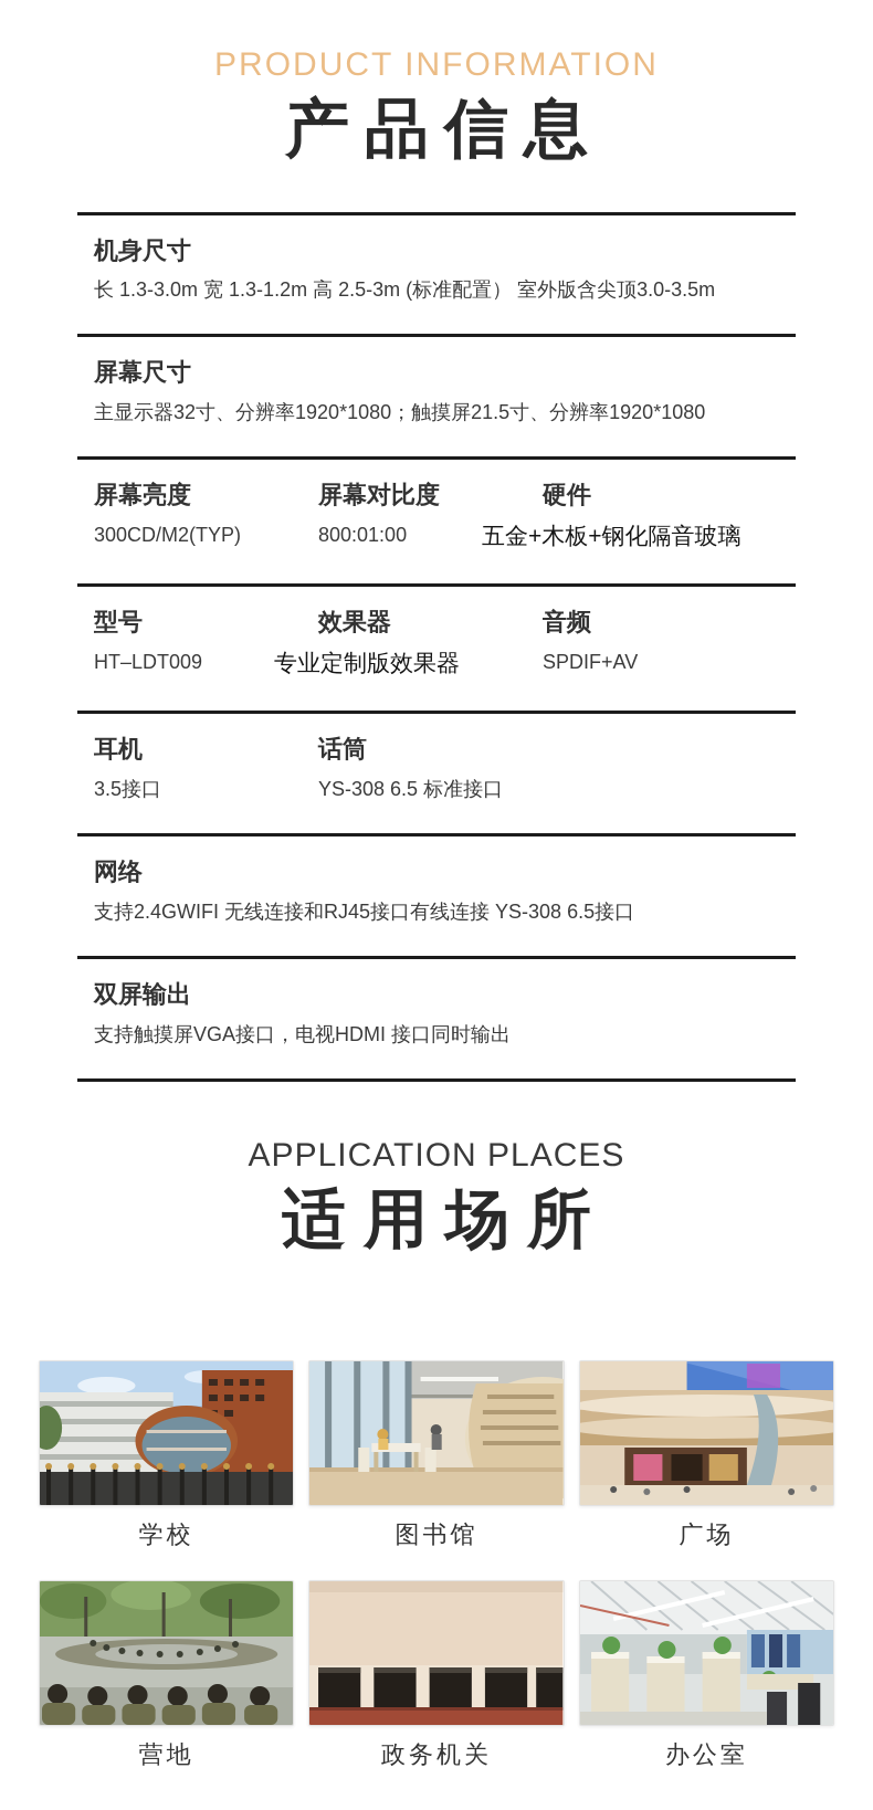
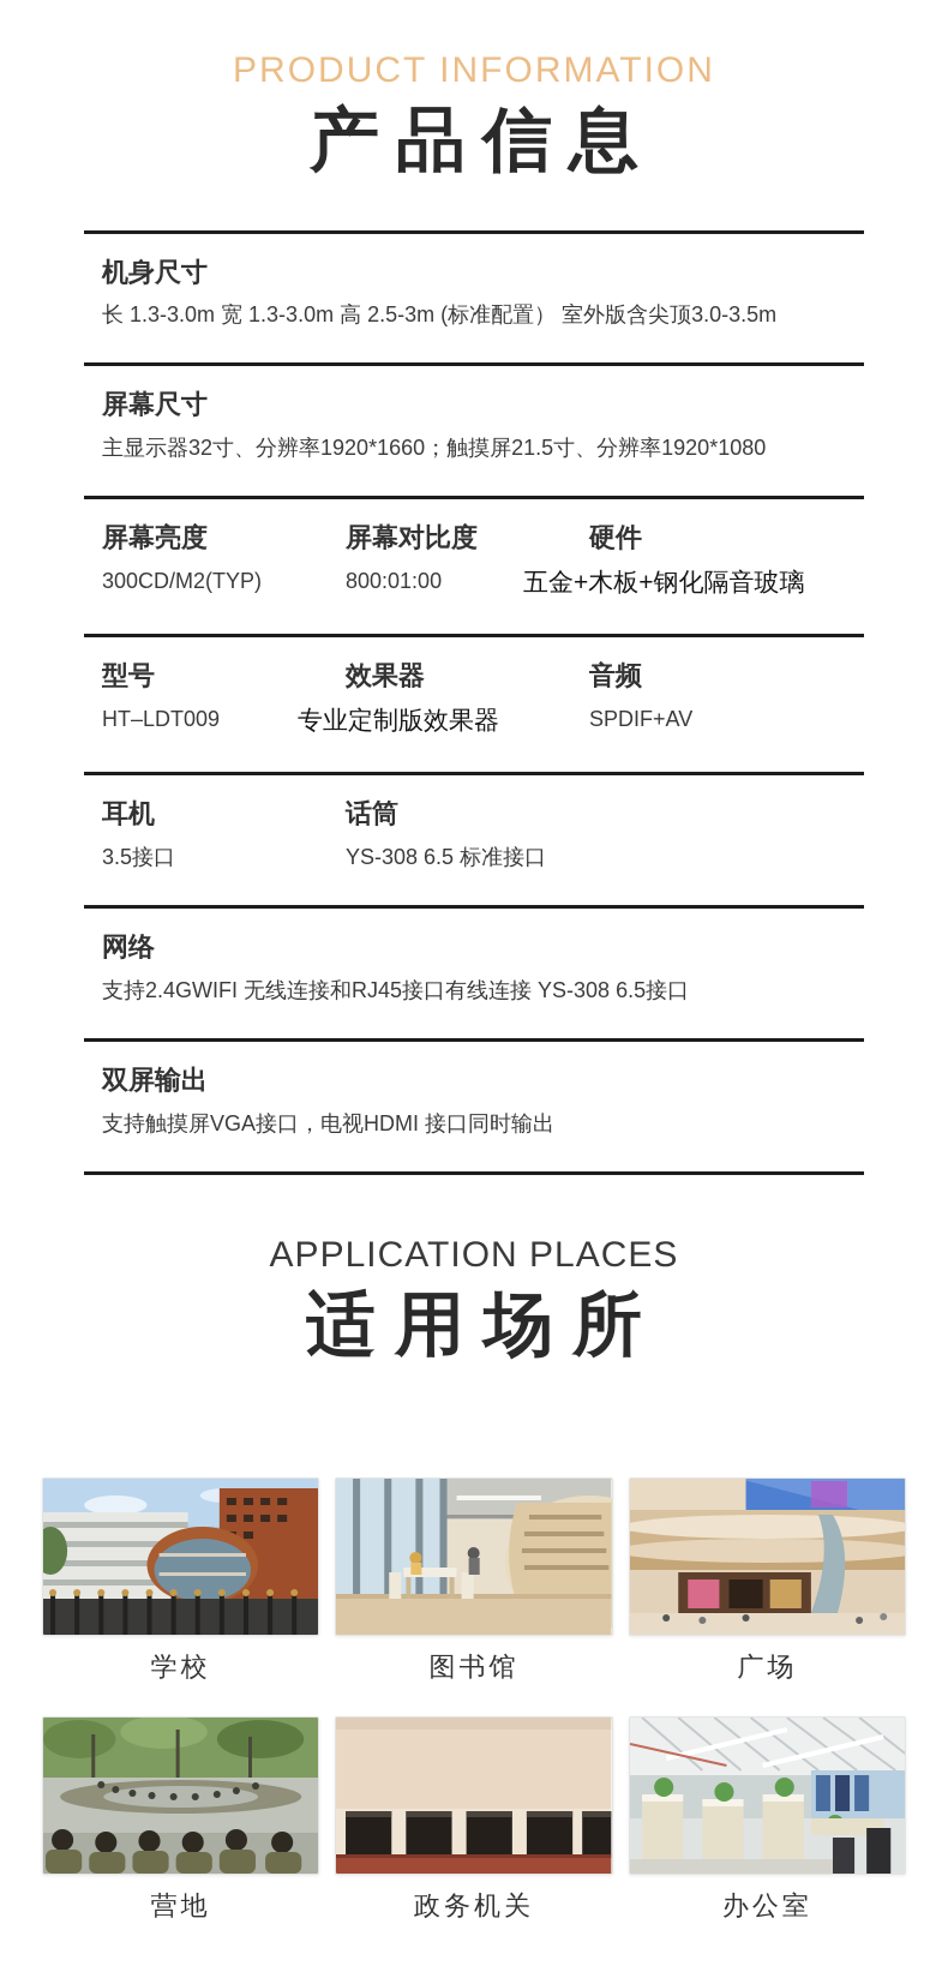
  PRODUCT INFORMATION
  产品信息
  机身尺寸
- 长 1.3-3.0m 宽 1.3-1.2m 高 2.5-3m (标准配置） 室外版含尖顶3.0-3.5m
+ 长 1.3-3.0m 宽 1.3-3.0m 高 2.5-3m (标准配置） 室外版含尖顶3.0-3.5m
  屏幕尺寸
- 主显示器32寸、分辨率1920*1080；触摸屏21.5寸、分辨率1920*1080
+ 主显示器32寸、分辨率1920*1660；触摸屏21.5寸、分辨率1920*1080
  屏幕亮度
  300CD/M2(TYP)
  屏幕对比度
  800:01:00
  硬件
  五金+木板+钢化隔音玻璃
  型号
  HT–LDT009
  效果器
  专业定制版效果器
  音频
  SPDIF+AV
  耳机
  3.5接口
  话筒
  YS-308 6.5 标准接口
  网络
  支持2.4GWIFI 无线连接和RJ45接口有线连接 YS-308 6.5接口
  双屏输出
  支持触摸屏VGA接口，电视HDMI 接口同时输出
  APPLICATION PLACES
  适用场所
  学校
  图书馆
  广场
  营地
  政务机关
  办公室
